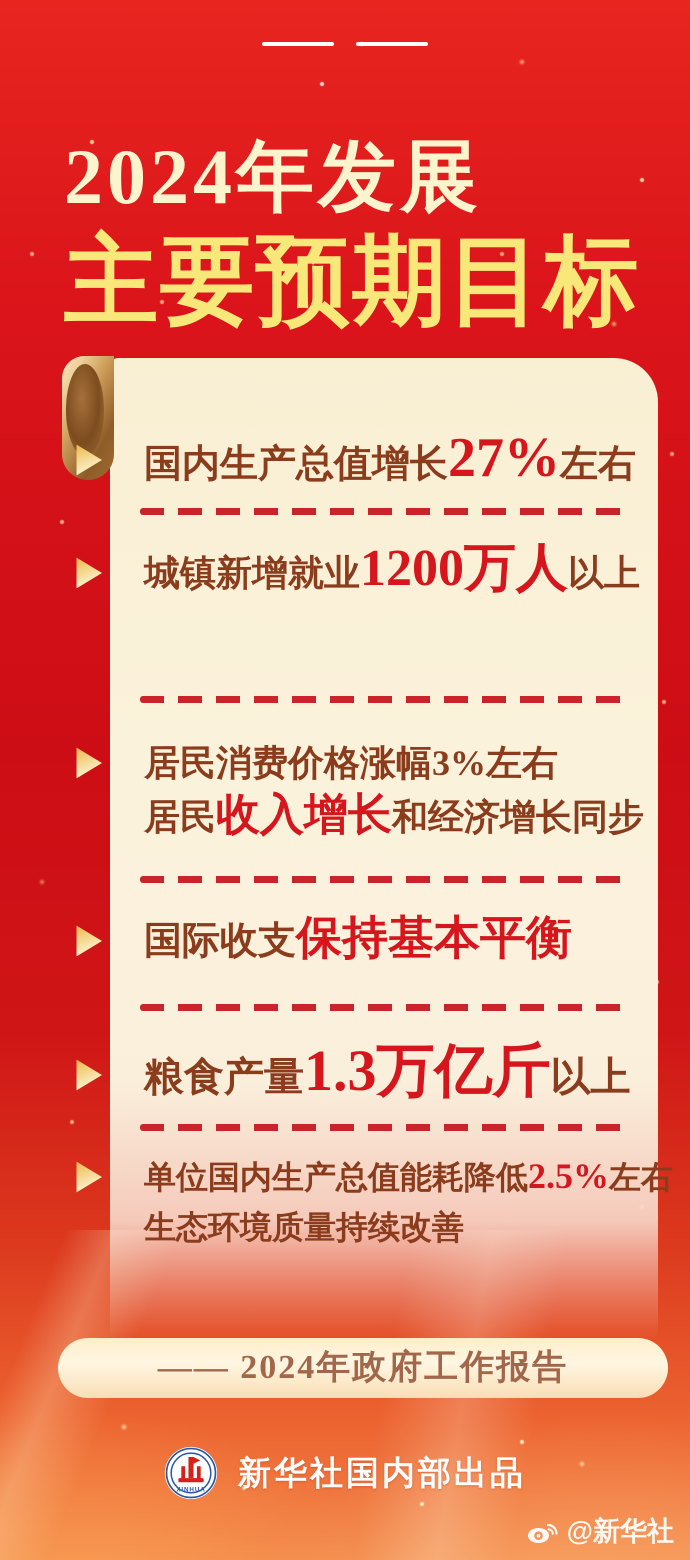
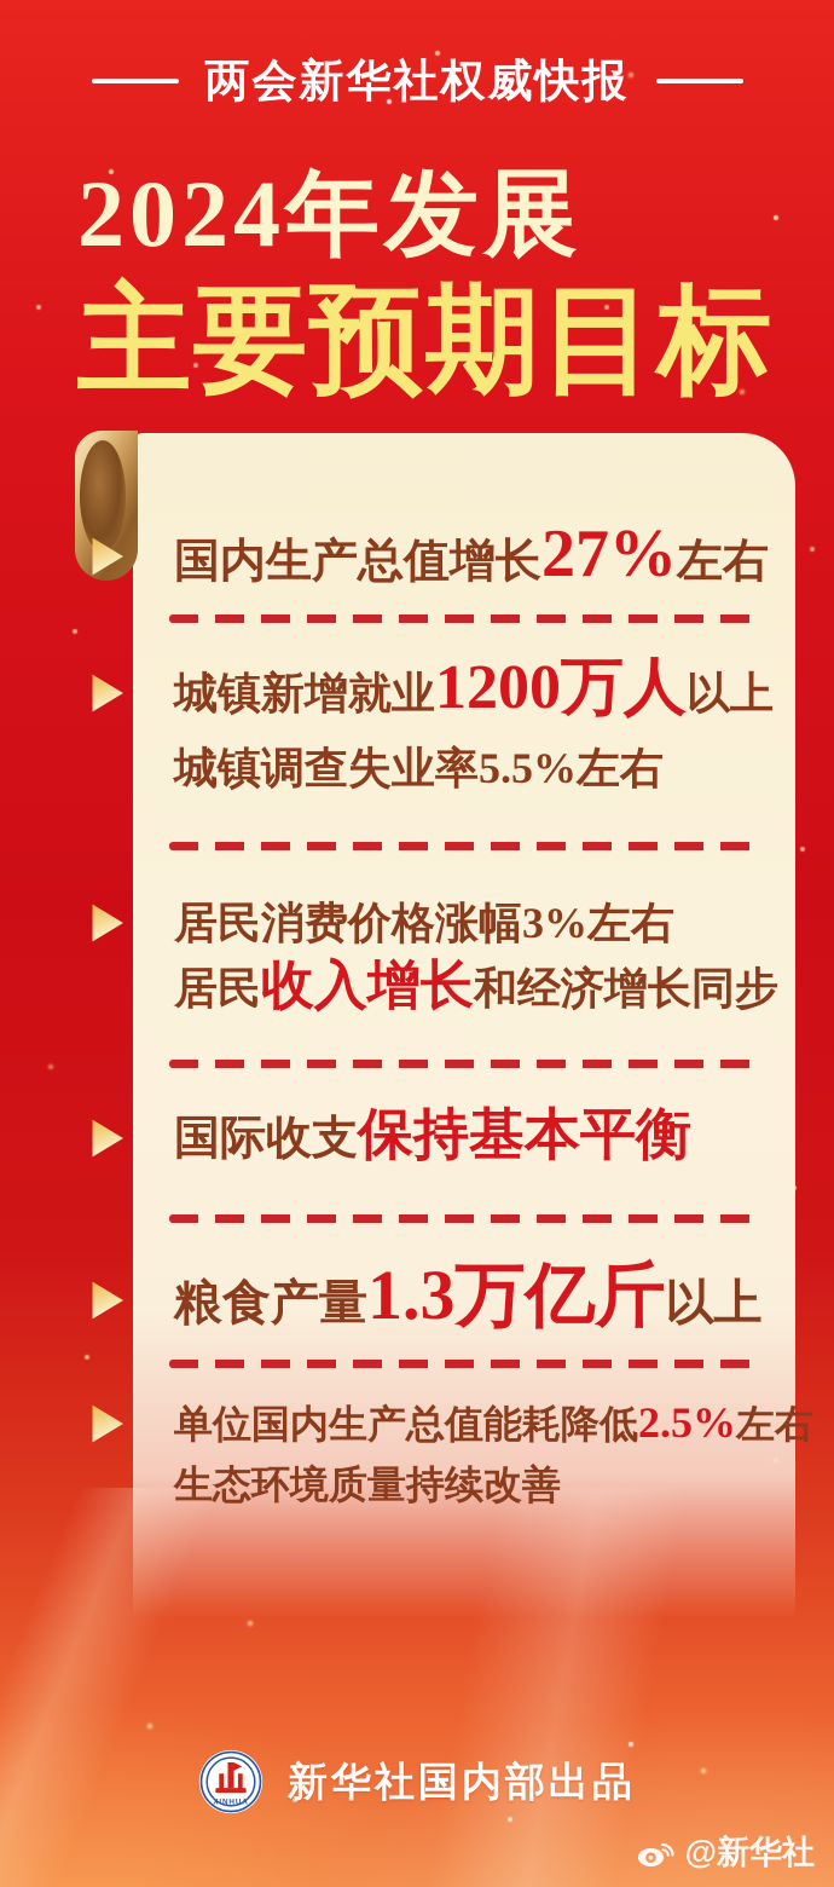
+ 两会新华社权威快报
  2024年发展
  主要预期目标
  国内生产总值增长27%左右
  城镇新增就业1200万人以上
+ 城镇调查失业率5.5%左右
  居民消费价格涨幅3%左右
  居民收入增长和经济增长同步
  国际收支保持基本平衡
  粮食产量1.3万亿斤以上
  单位国内生产总值能耗降低2.5%左右
  生态环境质量持续改善
- —— 2024年政府工作报告
  新华社国内部出品
  @新华社
